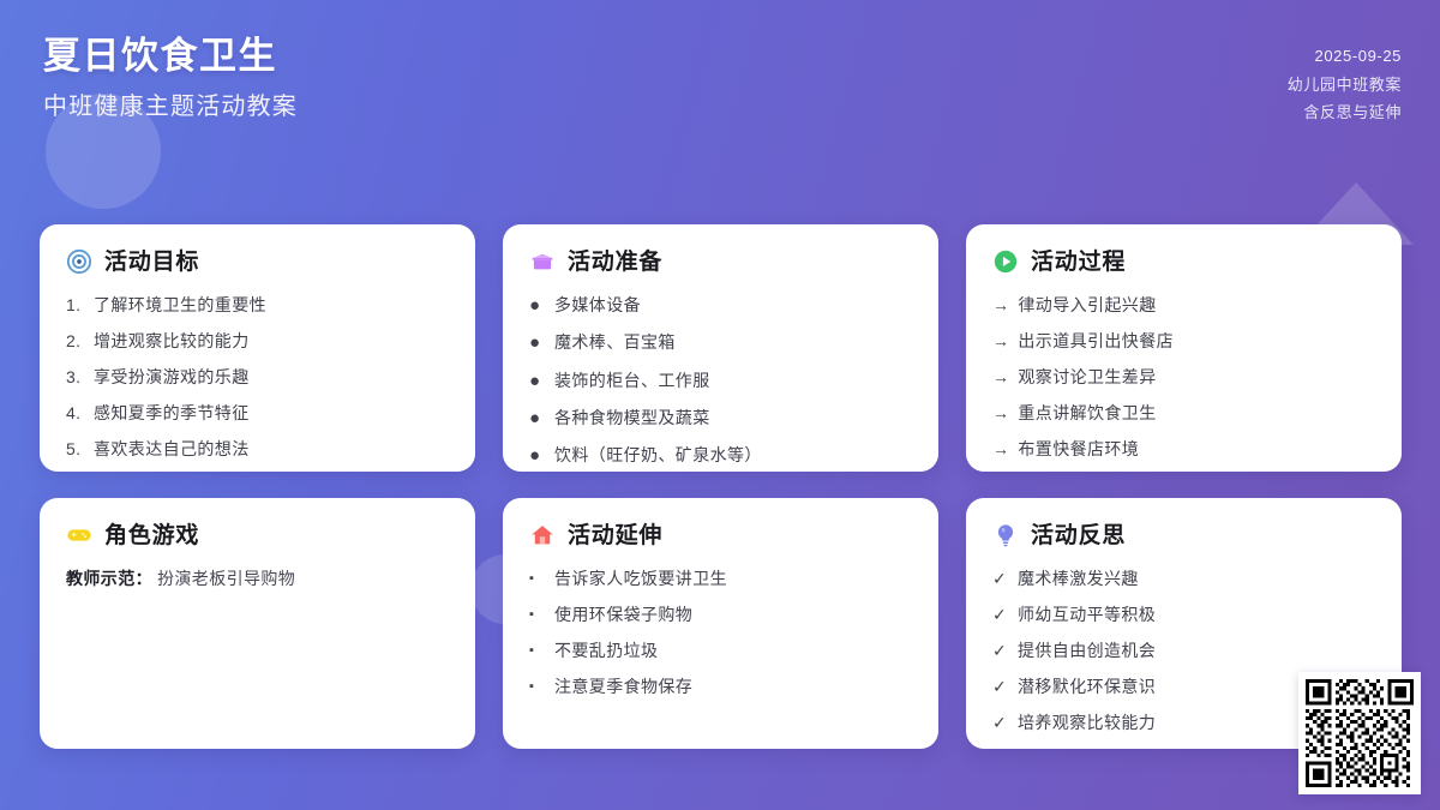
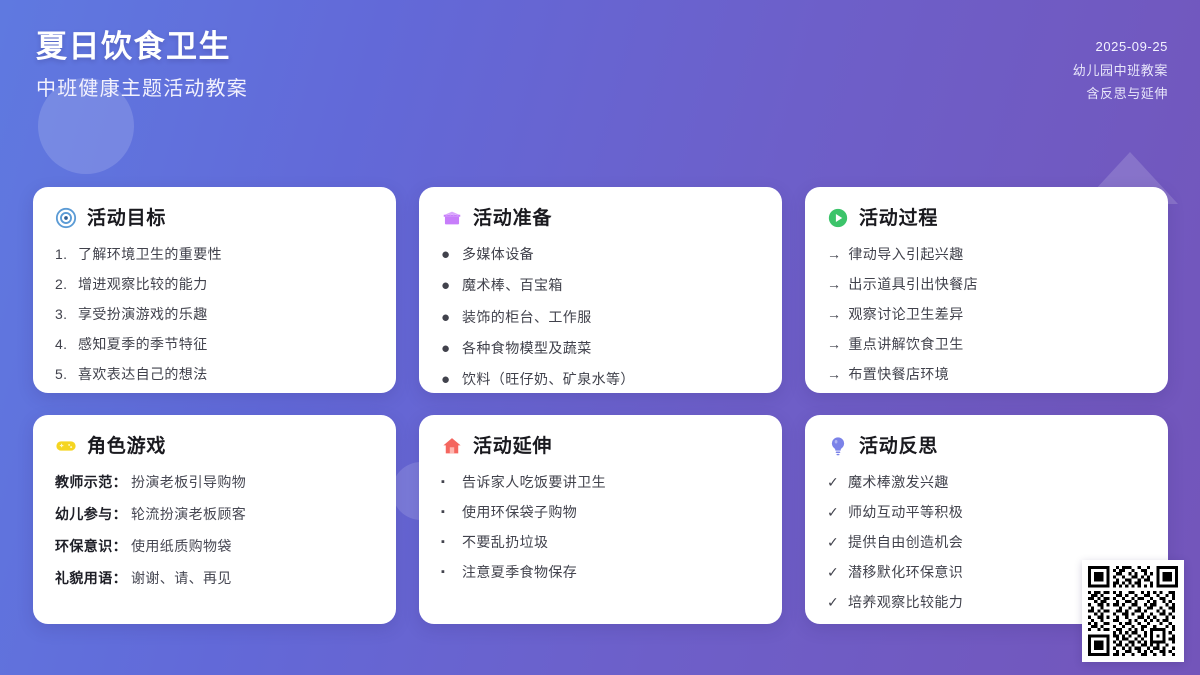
  夏日饮食卫生
  中班健康主题活动教案
  2025-09-25
  幼儿园中班教案
  含反思与延伸
  活动目标
  1.
  了解环境卫生的重要性
  2.
  增进观察比较的能力
  3.
  享受扮演游戏的乐趣
  4.
  感知夏季的季节特征
  5.
  喜欢表达自己的想法
  活动准备
  ●
  多媒体设备
  ●
  魔术棒、百宝箱
  ●
  装饰的柜台、工作服
  ●
  各种食物模型及蔬菜
  ●
  饮料（旺仔奶、矿泉水等）
  活动过程
  →
  律动导入引起兴趣
  →
  出示道具引出快餐店
  →
  观察讨论卫生差异
  →
  重点讲解饮食卫生
  →
  布置快餐店环境
  角色游戏
  教师示范：
  扮演老板引导购物
+ 幼儿参与：
+ 轮流扮演老板顾客
+ 环保意识：
+ 使用纸质购物袋
+ 礼貌用语：
+ 谢谢、请、再见
  活动延伸
  ▪
  告诉家人吃饭要讲卫生
  ▪
  使用环保袋子购物
  ▪
  不要乱扔垃圾
  ▪
  注意夏季食物保存
  活动反思
  ✓
  魔术棒激发兴趣
  ✓
  师幼互动平等积极
  ✓
  提供自由创造机会
  ✓
  潜移默化环保意识
  ✓
  培养观察比较能力
